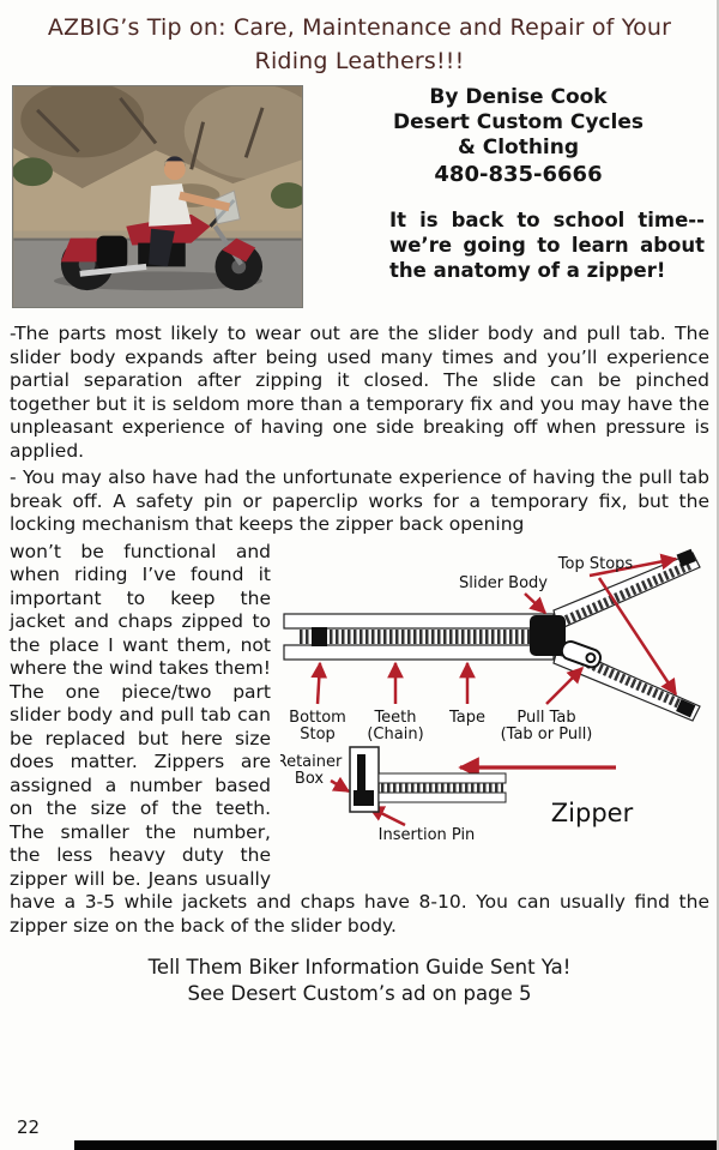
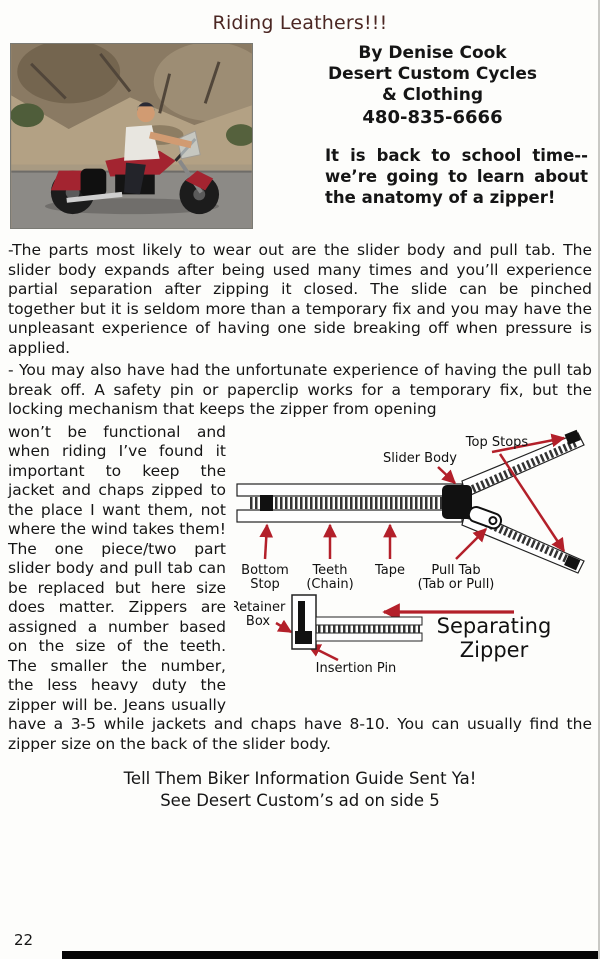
- AZBIG’s Tip on: Care, Maintenance and Repair of Your
  Riding Leathers!!!
  By Denise Cook
  Desert Custom Cycles
  & Clothing
  480-835-6666
  It is back to school time-- we’re going to learn about the anatomy of a zipper!
  -The parts most likely to wear out are the slider body and pull tab. The slider body expands after being used many times and you’ll experience partial separation after zipping it closed. The slide can be pinched together but it is seldom more than a temporary fix and you may have the unpleasant experience of having one side breaking off when pressure is applied.
- - You may also have had the unfortunate experience of having the pull tab break off. A safety pin or paperclip works for a temporary fix, but the locking mechanism that keeps the zipper back opening
+ - You may also have had the unfortunate experience of having the pull tab break off. A safety pin or paperclip works for a temporary fix, but the locking mechanism that keeps the zipper from opening
  Slider Body
  Top Stops
  Bottom
  Stop
  Teeth
  (Chain)
  Tape
  Pull Tab
  (Tab or Pull)
  Retainer
  Box
  Insertion Pin
+ Separating
  Zipper
  won’t be functional and when riding I’ve found it important to keep the jacket and chaps zipped to the place I want them, not where the wind takes them! The one piece/two part slider body and pull tab can be replaced but here size does matter. Zippers are assigned a number based on the size of the teeth. The smaller the number, the less heavy duty the zipper will be. Jeans usually have a 3-5 while jackets and chaps have 8-10. You can usually find the zipper size on the back of the slider body.
  Tell Them Biker Information Guide Sent Ya!
- See Desert Custom’s ad on page 5
+ See Desert Custom’s ad on side 5
  22
